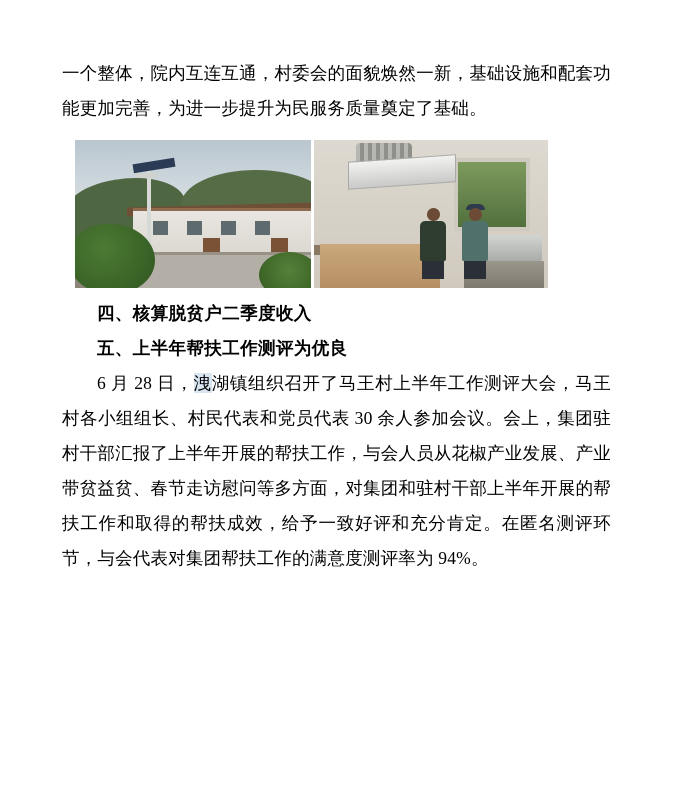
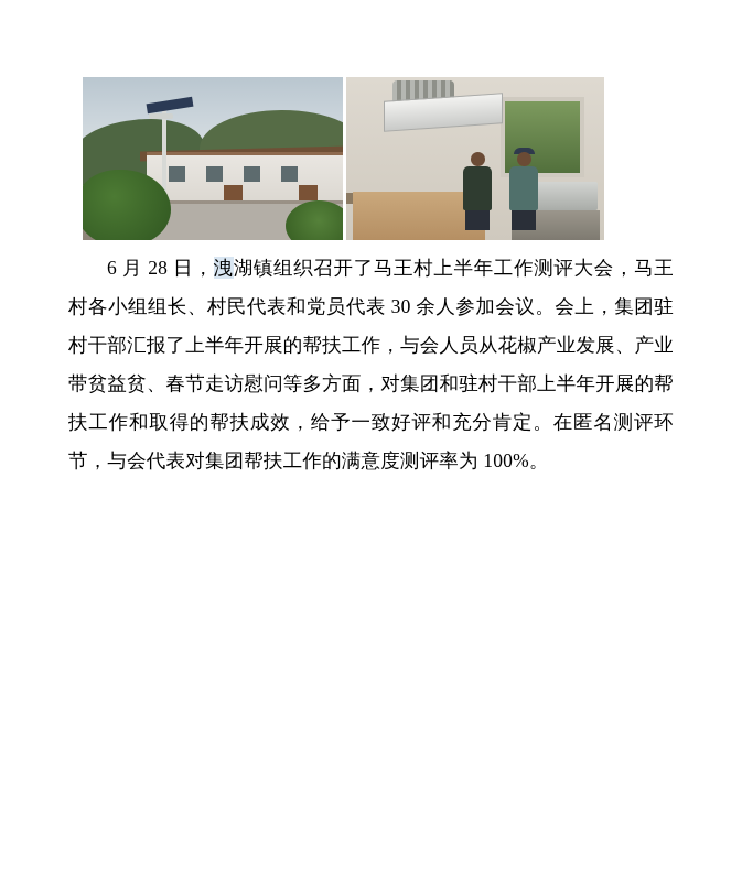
- 一个整体，院内互连互通，村委会的面貌焕然一新，基础设施和配套功能更加完善，为进一步提升为民服务质量奠定了基础。
- 四、核算脱贫户二季度收入
- 五、上半年帮扶工作测评为优良
- 6 月 28 日，洩湖镇组织召开了马王村上半年工作测评大会，马王村各小组组长、村民代表和党员代表 30 余人参加会议。会上，集团驻村干部汇报了上半年开展的帮扶工作，与会人员从花椒产业发展、产业带贫益贫、春节走访慰问等多方面，对集团和驻村干部上半年开展的帮扶工作和取得的帮扶成效，给予一致好评和充分肯定。在匿名测评环节，与会代表对集团帮扶工作的满意度测评率为 94%。
+ 6 月 28 日，洩湖镇组织召开了马王村上半年工作测评大会，马王村各小组组长、村民代表和党员代表 30 余人参加会议。会上，集团驻村干部汇报了上半年开展的帮扶工作，与会人员从花椒产业发展、产业带贫益贫、春节走访慰问等多方面，对集团和驻村干部上半年开展的帮扶工作和取得的帮扶成效，给予一致好评和充分肯定。在匿名测评环节，与会代表对集团帮扶工作的满意度测评率为 100%。
